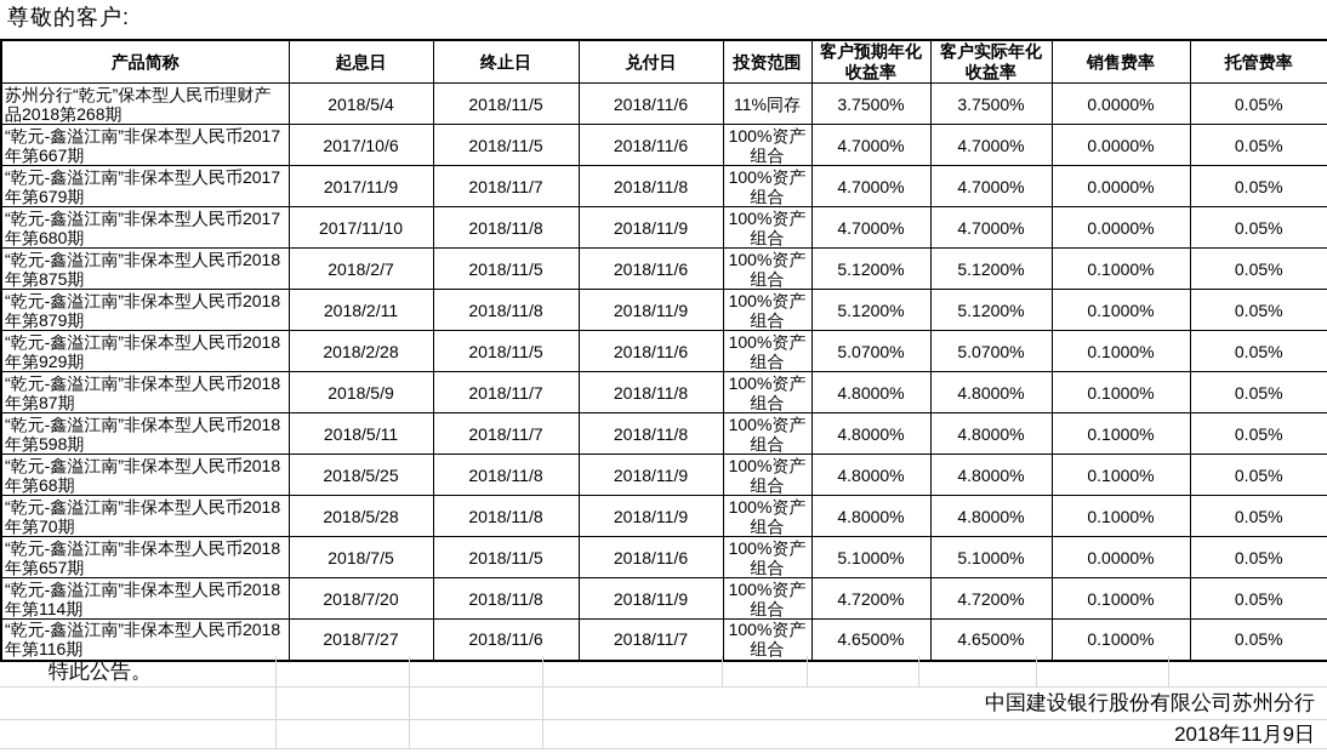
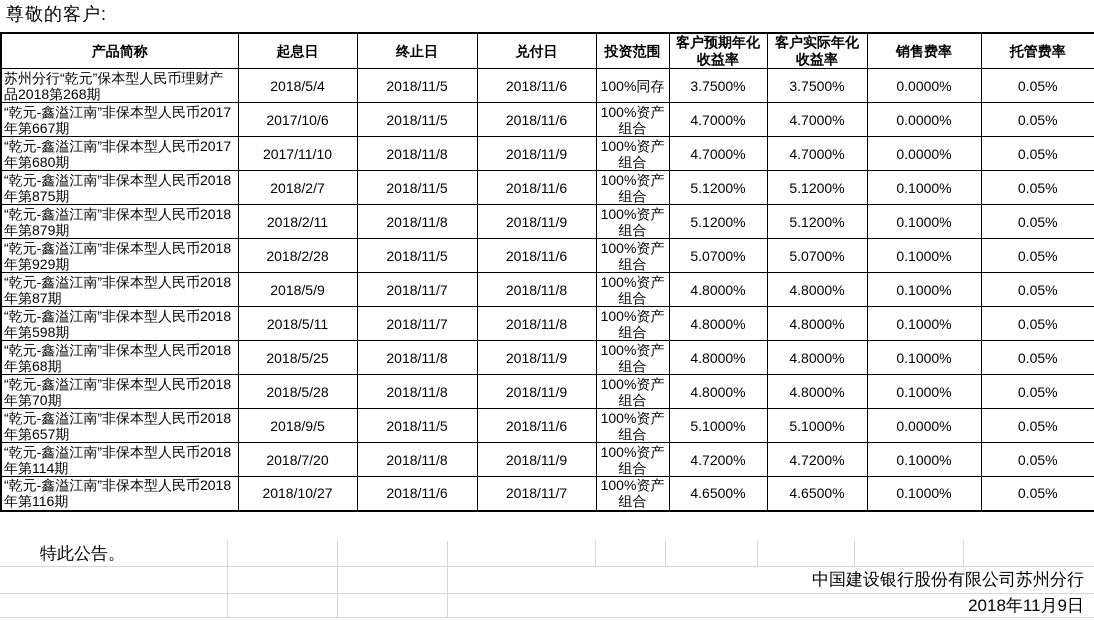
  尊敬的客户:
  产品简称	起息日	终止日	兑付日	投资范围	客户预期年化收益率	客户实际年化收益率	销售费率	托管费率
- 苏州分行“乾元”保本型人民币理财产品2018第268期	2018/5/4	2018/11/5	2018/11/6	11%同存	3.7500%	3.7500%	0.0000%	0.05%
+ 苏州分行“乾元”保本型人民币理财产品2018第268期	2018/5/4	2018/11/5	2018/11/6	100%同存	3.7500%	3.7500%	0.0000%	0.05%
  “乾元-鑫溢江南”非保本型人民币2017年第667期	2017/10/6	2018/11/5	2018/11/6	100%资产组合	4.7000%	4.7000%	0.0000%	0.05%
- “乾元-鑫溢江南”非保本型人民币2017年第679期	2017/11/9	2018/11/7	2018/11/8	100%资产组合	4.7000%	4.7000%	0.0000%	0.05%
  “乾元-鑫溢江南”非保本型人民币2017年第680期	2017/11/10	2018/11/8	2018/11/9	100%资产组合	4.7000%	4.7000%	0.0000%	0.05%
  “乾元-鑫溢江南”非保本型人民币2018年第875期	2018/2/7	2018/11/5	2018/11/6	100%资产组合	5.1200%	5.1200%	0.1000%	0.05%
  “乾元-鑫溢江南”非保本型人民币2018年第879期	2018/2/11	2018/11/8	2018/11/9	100%资产组合	5.1200%	5.1200%	0.1000%	0.05%
  “乾元-鑫溢江南”非保本型人民币2018年第929期	2018/2/28	2018/11/5	2018/11/6	100%资产组合	5.0700%	5.0700%	0.1000%	0.05%
  “乾元-鑫溢江南”非保本型人民币2018年第87期	2018/5/9	2018/11/7	2018/11/8	100%资产组合	4.8000%	4.8000%	0.1000%	0.05%
  “乾元-鑫溢江南”非保本型人民币2018年第598期	2018/5/11	2018/11/7	2018/11/8	100%资产组合	4.8000%	4.8000%	0.1000%	0.05%
  “乾元-鑫溢江南”非保本型人民币2018年第68期	2018/5/25	2018/11/8	2018/11/9	100%资产组合	4.8000%	4.8000%	0.1000%	0.05%
  “乾元-鑫溢江南”非保本型人民币2018年第70期	2018/5/28	2018/11/8	2018/11/9	100%资产组合	4.8000%	4.8000%	0.1000%	0.05%
- “乾元-鑫溢江南”非保本型人民币2018年第657期	2018/7/5	2018/11/5	2018/11/6	100%资产组合	5.1000%	5.1000%	0.0000%	0.05%
+ “乾元-鑫溢江南”非保本型人民币2018年第657期	2018/9/5	2018/11/5	2018/11/6	100%资产组合	5.1000%	5.1000%	0.0000%	0.05%
  “乾元-鑫溢江南”非保本型人民币2018年第114期	2018/7/20	2018/11/8	2018/11/9	100%资产组合	4.7200%	4.7200%	0.1000%	0.05%
- “乾元-鑫溢江南”非保本型人民币2018年第116期	2018/7/27	2018/11/6	2018/11/7	100%资产组合	4.6500%	4.6500%	0.1000%	0.05%
+ “乾元-鑫溢江南”非保本型人民币2018年第116期	2018/10/27	2018/11/6	2018/11/7	100%资产组合	4.6500%	4.6500%	0.1000%	0.05%
  特此公告。
  中国建设银行股份有限公司苏州分行
  2018年11月9日
